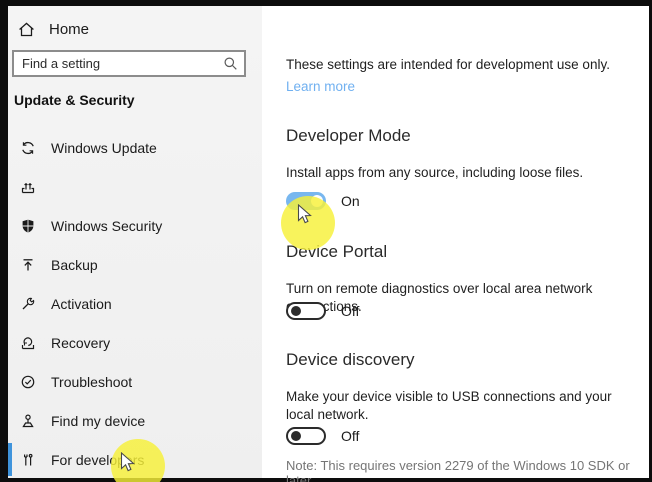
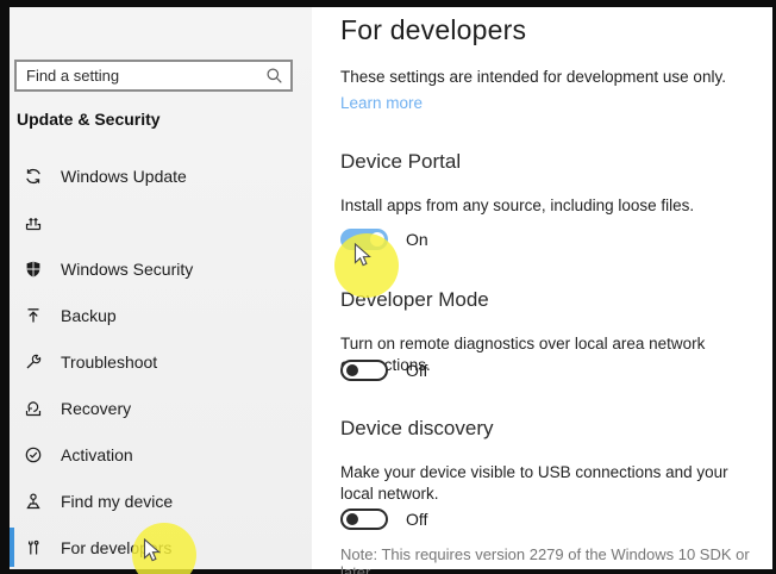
- Home
  Find a setting
  Update & Security
  Windows Update
  Windows Security
  Backup
- Activation
+ Troubleshoot
  Recovery
- Troubleshoot
+ Activation
  Find my device
  For develors
+ For developers
  These settings are intended for development use only.
  Learn more
- Developer Mode
+ Device Portal
  Install apps from any source, including loose files.
  On
- Device Portal
+ Developer Mode
  Turn on remote diagnostics over local area network ctions.
  Off
  Device discovery
  Make your device visible to USB connections and your local network.
  Off
  Note: This requires version 2279 of the Windows 10 SDK or later.
